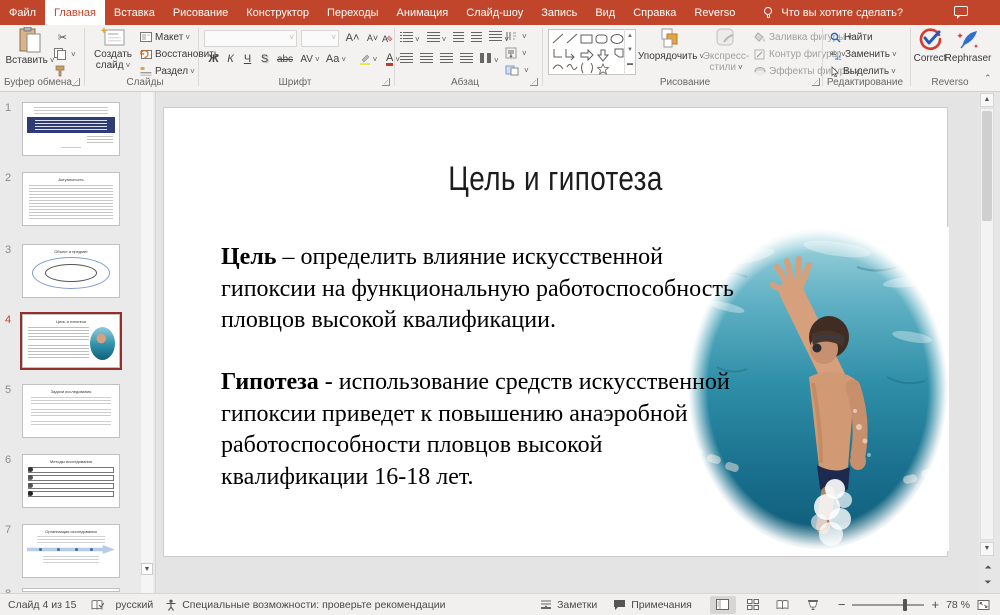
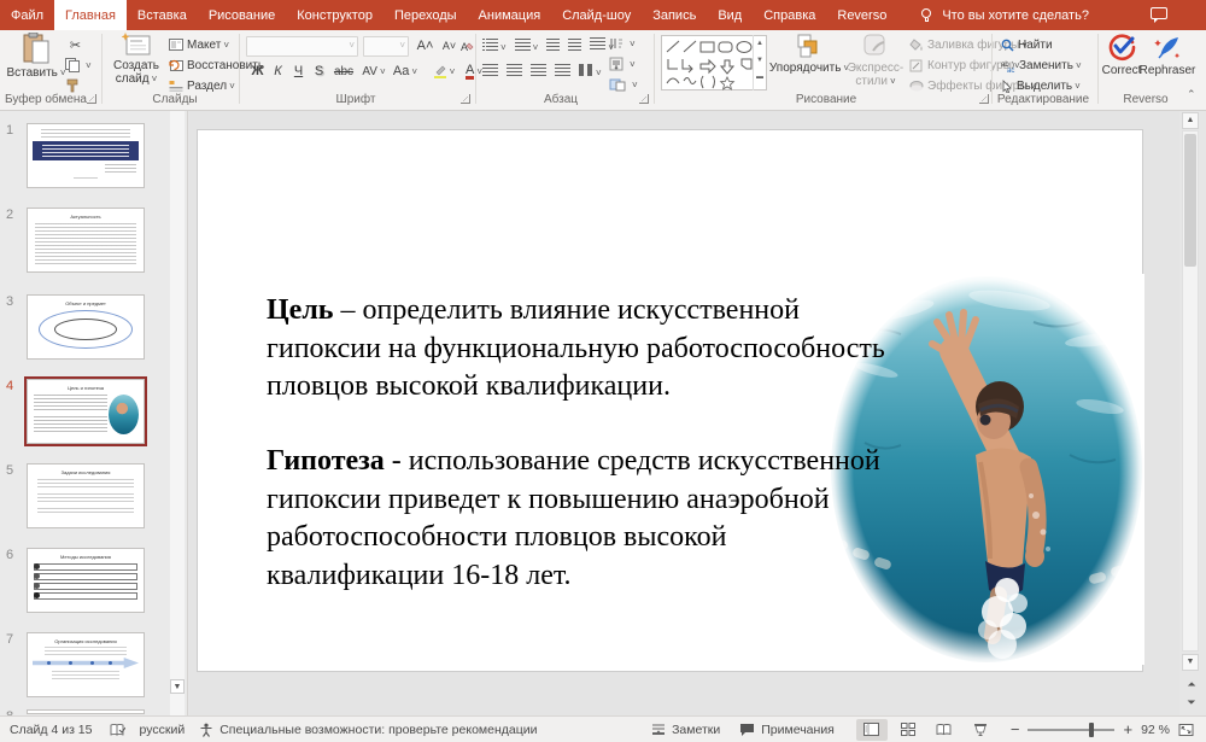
  Файл
  Главная
  Вставка
  Рисование
  Конструктор
  Переходы
  Анимация
  Слайд-шоу
  Запись
  Вид
  Справка
  Reverso
  Что вы хотите сделать?
  Вставить
  ✂
  Буфер обмена
  Создать слайд
  Макет
  Восстановить
  Раздел
  Слайды
  A˄
  A˅
  A
  Ж
  К
  Ч
  S
  abc
  AV
  Aa
  А
  Шрифт
  Абзац
  Упорядочить
  Экспресс-стили
  Заливка фгуры
  Контур фигуры
  Эффектыиуры
  Рисование
  Найти
  Заменить
  Выделить
  Редактирование
  Correct
  Rephraser
  Reverso
  ⌃
  1
  2
  3
  4
  5
  6
  7
- Цель и гипотеза
  Цель – определить влияние искусственной гипоксии на функциональную работоспособность пловцов высокой квалификации.
  Гипотеза - использование средств искусственной гипоксии приведет к повышению анаэробной работоспособности пловцов высокой квалификации 16-18 лет.
  ⏶
  ⏷
  Слайд 4 из 15
  русский
  Специальные возможности: проверьте рекомендации
  Заметки
  Примечания
  −
  +
- 78 %
+ 92 %
